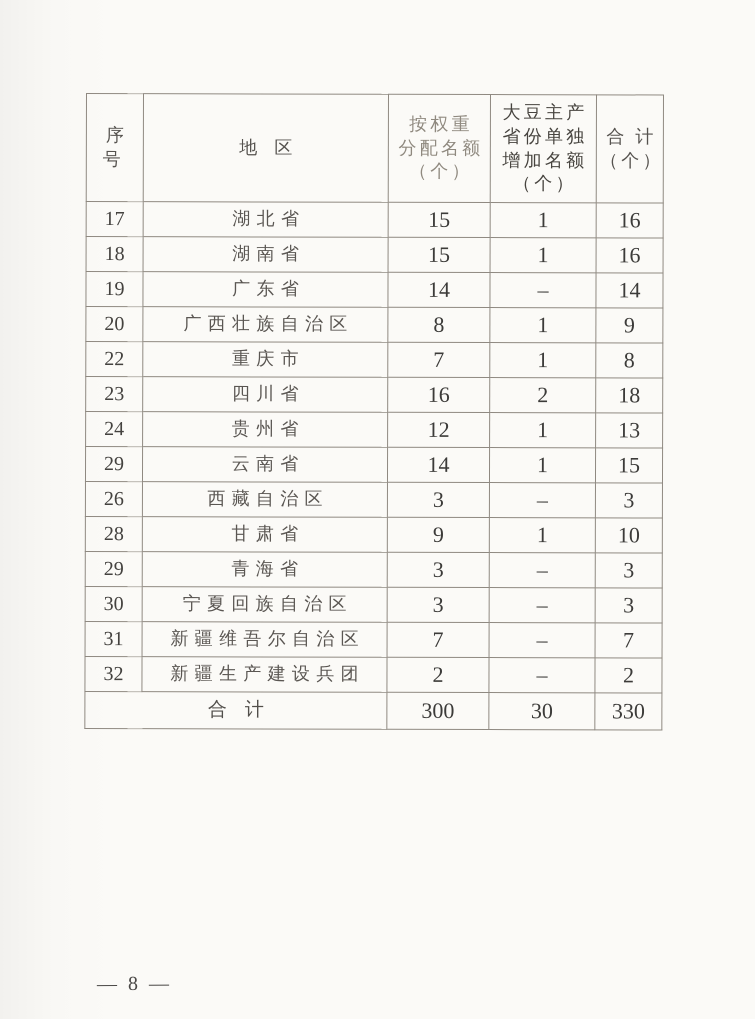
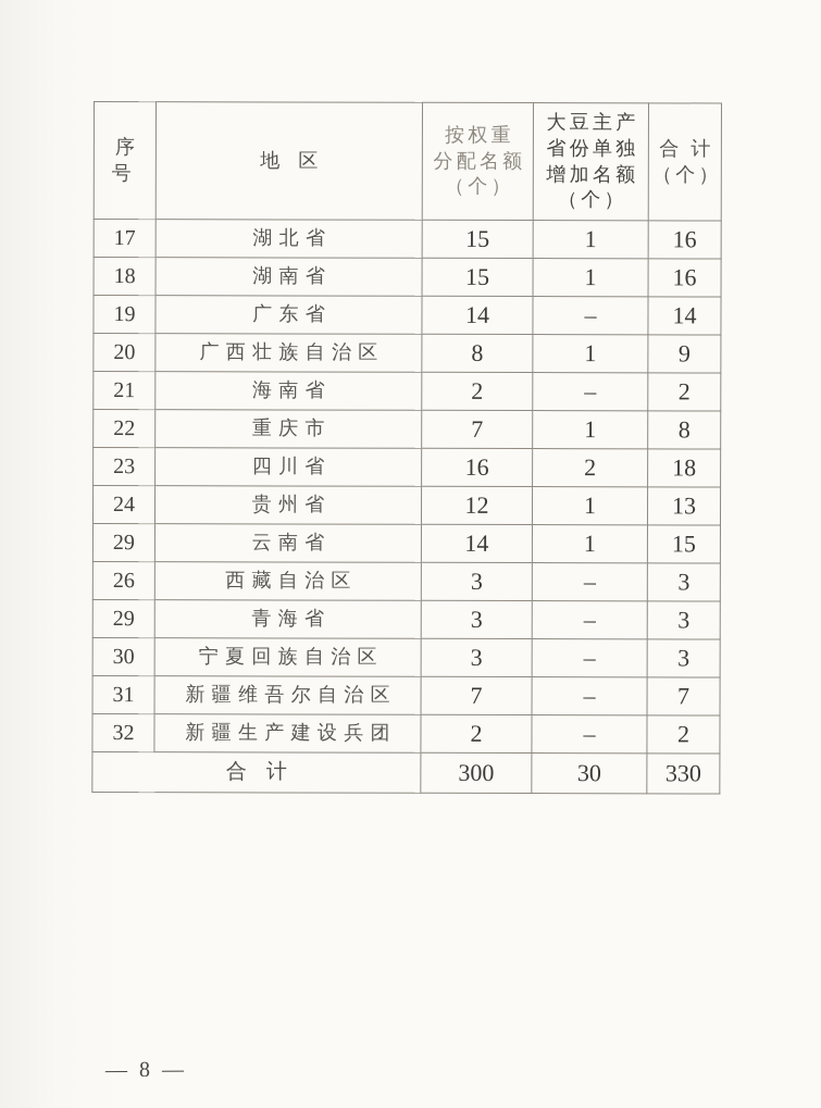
  序 号	地 区	按权重 分配名额 （个）	大豆主产 省份单独 增加名额 （个）	合 计 （个）
  17	湖北省	15	1	16
  18	湖南省	15	1	16
  19	广东省	14	–	14
  20	广西壮族自治区	8	1	9
+ 21	海南省	2	–	2
  22	重庆市	7	1	8
  23	四川省	16	2	18
  24	贵州省	12	1	13
  29	云南省	14	1	15
  26	西藏自治区	3	–	3
- 28	甘肃省	9	1	10
  29	青海省	3	–	3
  30	宁夏回族自治区	3	–	3
  31	新疆维吾尔自治区	7	–	7
  32	新疆生产建设兵团	2	–	2
  合 计	300	30	330
  — 8 —
